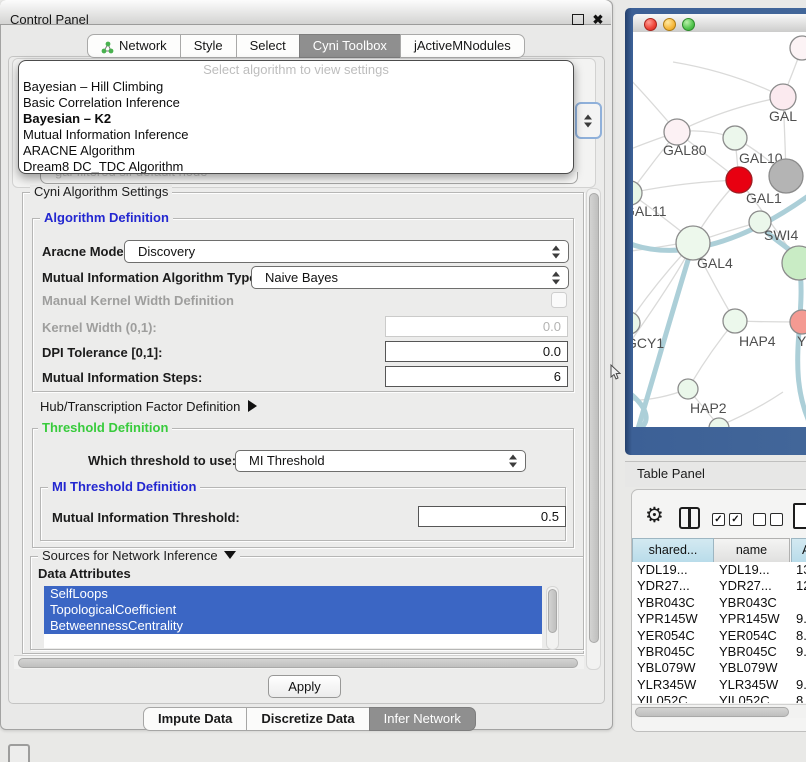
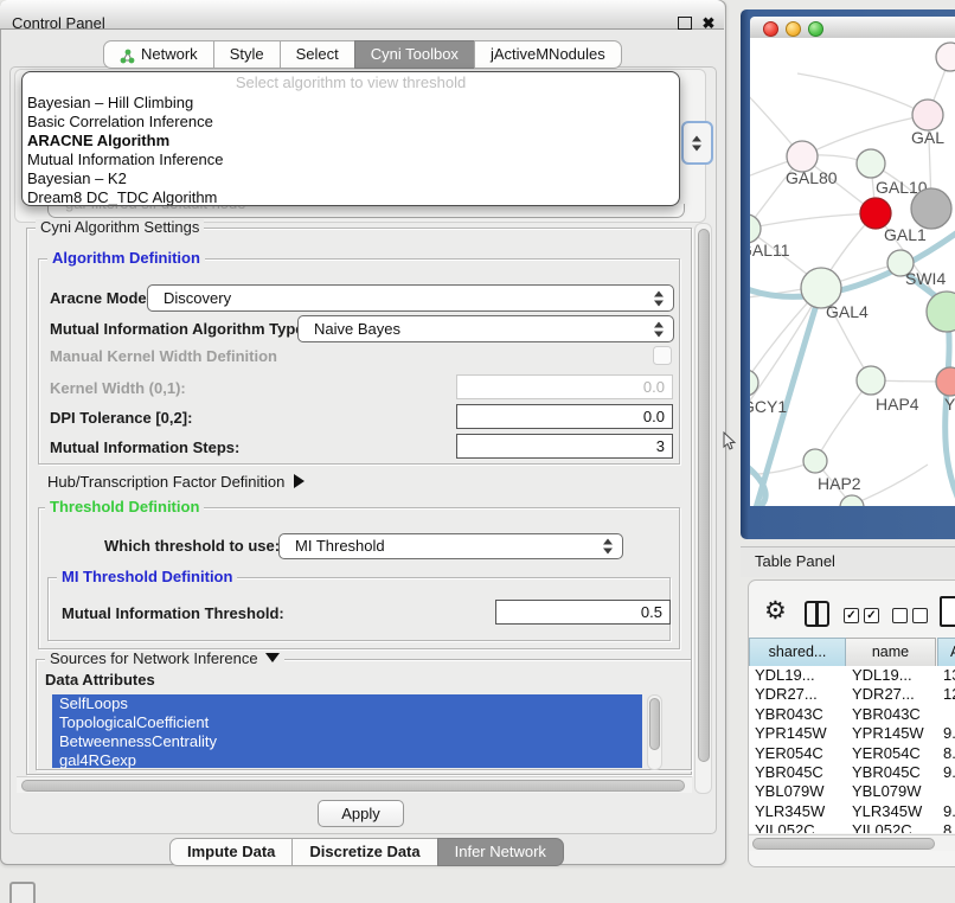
  Control Panel
  ✖
  Network Style Select Cyni Toolbox jActiveMNodules
- Select algorithm to view settings
+ Select algorithm to view threshold
  Bayesian – Hill Climbing
  Basic Correlation Inference
- Bayesian – K2
+ ARACNE Algorithm
  Mutual Information Inference
- ARACNE Algorithm
+ Bayesian – K2
  Dream8 DC_TDC Algorithm
  Cyni Algorithm Settings
  Algorithm Definition
  Aracne Mode
  Discovery
  Mutual Information Algorithm Typ
  Naive Bayes
  Manual Kernel Width Definition
  Kernel Width (0,1):
  0.0
- DPI Tolerance [0,1]:
+ DPI Tolerance [0,2]:
  0.0
  Mutual Information Steps:
- 6
+ 3
  Hub/Transcription Factor Definition
  Threshold Definition
  Which threshold to use:
  MI Threshold
  MI Threshold Definition
  Mutual Information Threshold:
  0.5
  Sources for Network Inference
  Data Attributes
  SelfLoops
  TopologicalCoefficient
  BetweennessCentrality
+ gal4RGexp
  Apply
  Impute Data Discretize Data Infer Network
  GAL
  GAL80
  GAL10
  GAL1
  AL11
  SWI4
  GAL4
  CY1
  HAP4
  Y
  HAP2
  Table Panel
  ⚙
  ✓
  ✓
  shared...
  name
  YDL19...
  YDL19...
  YDR27...
  YDR27...
  YBR043C
  YBR043C
  YPR145W
  YPR145W
  9.
  YER054C
  YER054C
  8.
  YBR045C
  YBR045C
  9.
  YBL079W
  YBL079W
  YLR345W
  YLR345W
  9.
  YIL052C
  YIL052C
  8.
